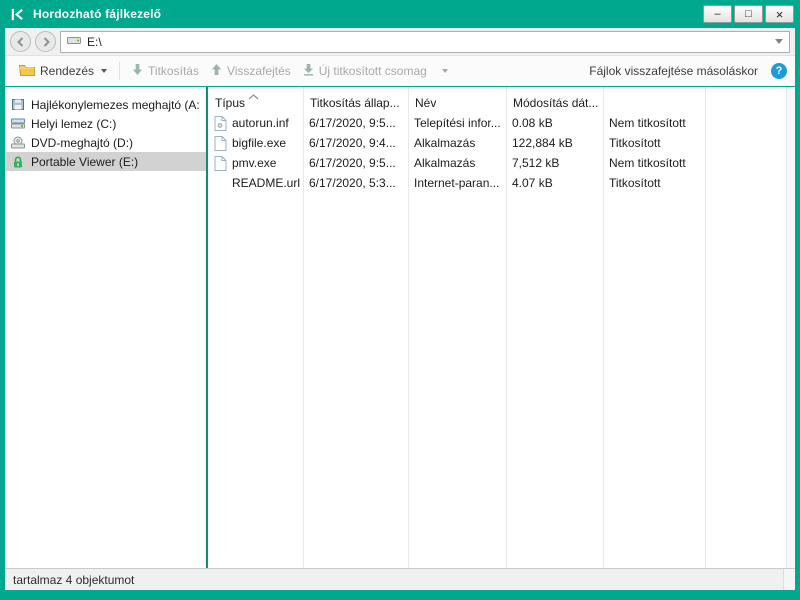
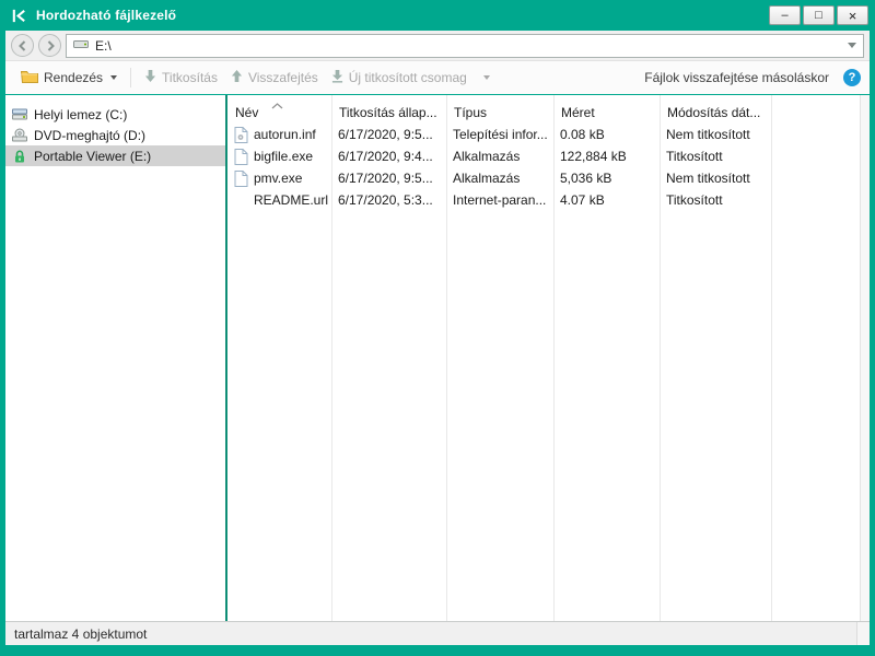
  Hordozható fájlkezelő
  –
  □
  ×
  E:\
  Rendezés
  Titkosítás
  Visszafejtés
  Új titkosított csomag
  Fájlok visszafejtése másoláskor
  ?
- Hajlékonylemezes meghajtó (A:
  Helyi lemez (C:)
  DVD-meghajtó (D:)
  Portable Viewer (E:)
- Típus
+ Név
  Titkosítás állap...
- Név
+ Típus
+ Méret
  Módosítás dát...
  autorun.inf
  6/17/2020, 9:5...
  Telepítési infor...
  0.08 kB
  Nem titkosított
  bigfile.exe
  6/17/2020, 9:4...
  Alkalmazás
  122,884 kB
  Titkosított
  pmv.exe
  6/17/2020, 9:5...
  Alkalmazás
- 7,512 kB
+ 5,036 kB
  Nem titkosított
  README.url
  6/17/2020, 5:3...
  Internet-paran...
  4.07 kB
  Titkosított
  tartalmaz 4 objektumot
